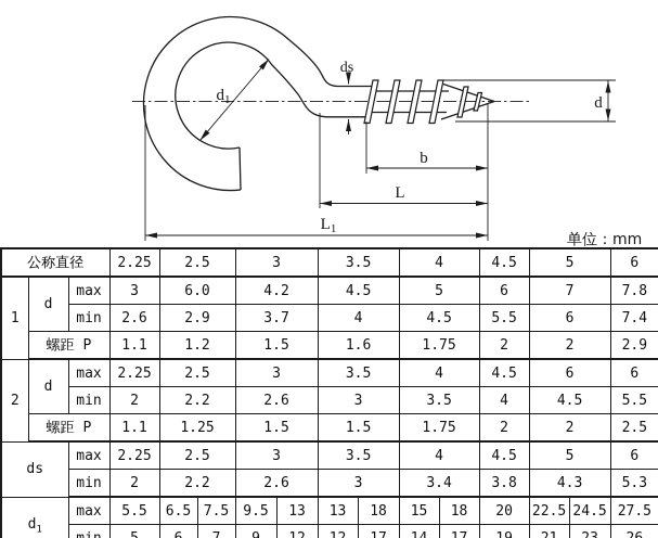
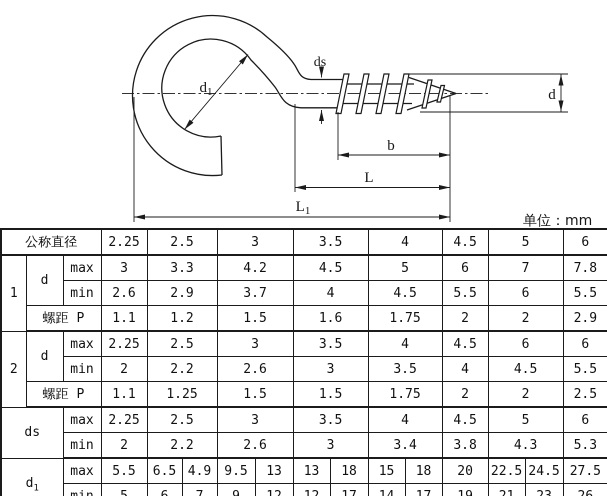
  d1
  ds
  d
  b
  L
  L1
  单位：mm
  公称直径	2.25	2.5	3	3.5	4	4.5	5	6
- 1	d	max	3	6.0	4.2	4.5	5	6	7	7.8
+ 1	d	max	3	3.3	4.2	4.5	5	6	7	7.8
- min	2.6	2.9	3.7	4	4.5	5.5	6	7.4
+ min	2.6	2.9	3.7	4	4.5	5.5	6	5.5
  螺距 P	1.1	1.2	1.5	1.6	1.75	2	2	2.9
  2	d	max	2.25	2.5	3	3.5	4	4.5	6	6
  min	2	2.2	2.6	3	3.5	4	4.5	5.5
  螺距 P	1.1	1.25	1.5	1.5	1.75	2	2	2.5
  ds	max	2.25	2.5	3	3.5	4	4.5	5	6
  min	2	2.2	2.6	3	3.4	3.8	4.3	5.3
- d1	max	5.5	6.5	7.5	9.5	13	13	18	15	18	20	22.5	24.5	27.5
+ d1	max	5.5	6.5	4.9	9.5	13	13	18	15	18	20	22.5	24.5	27.5
